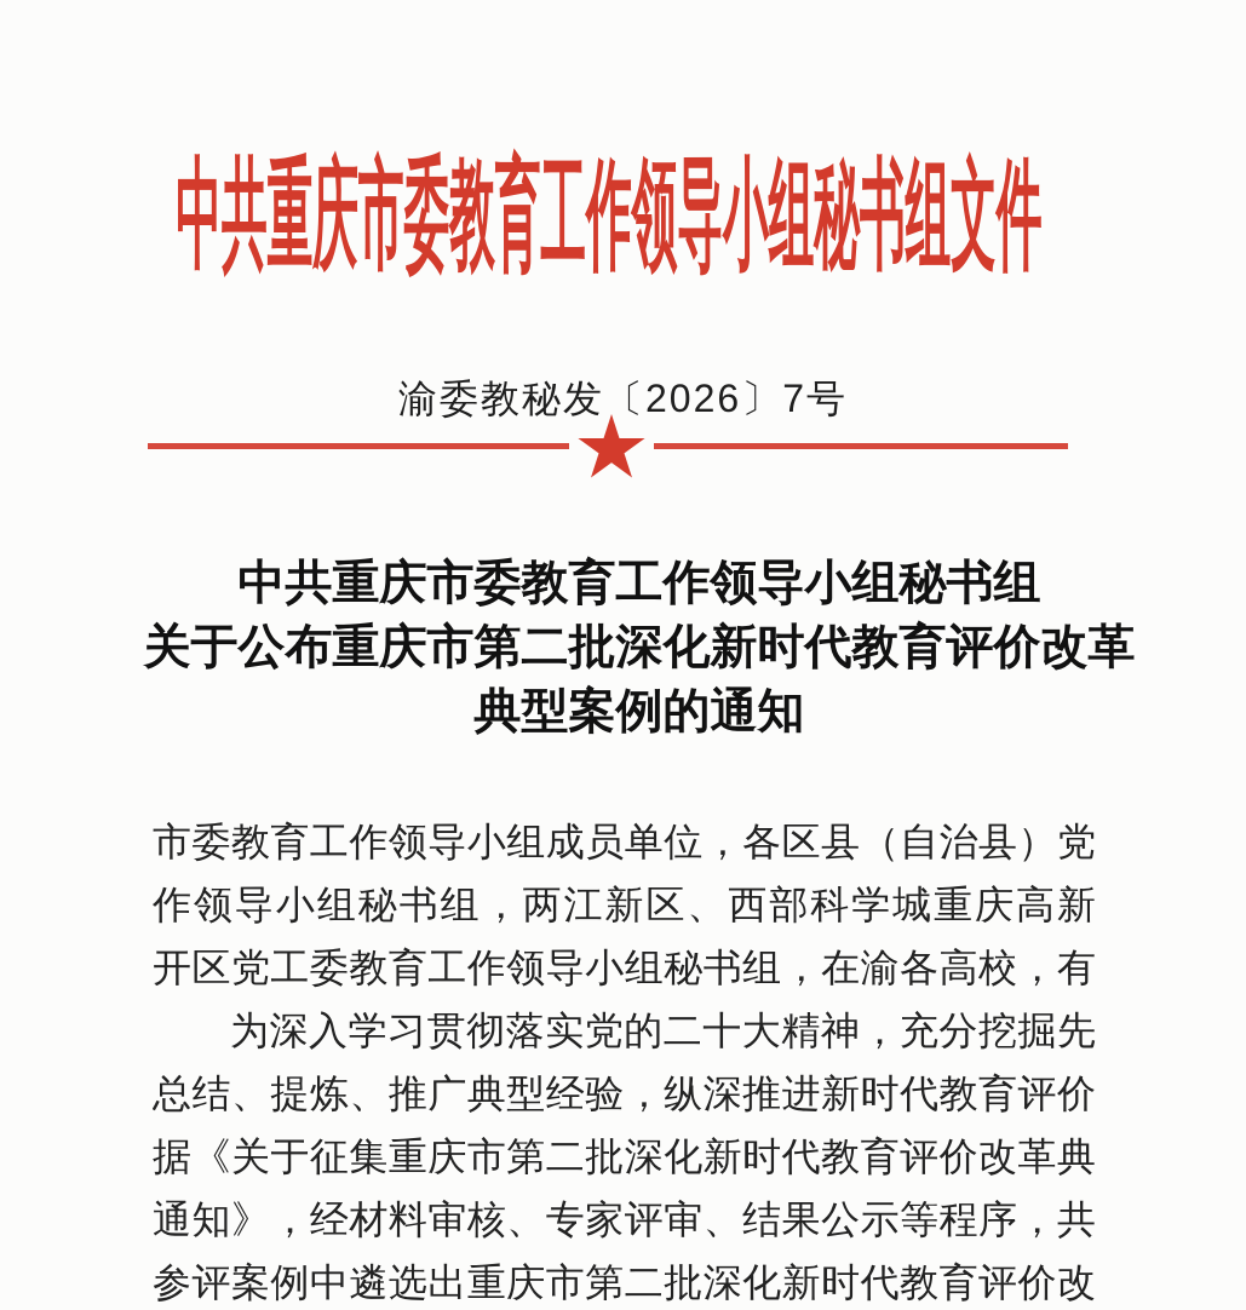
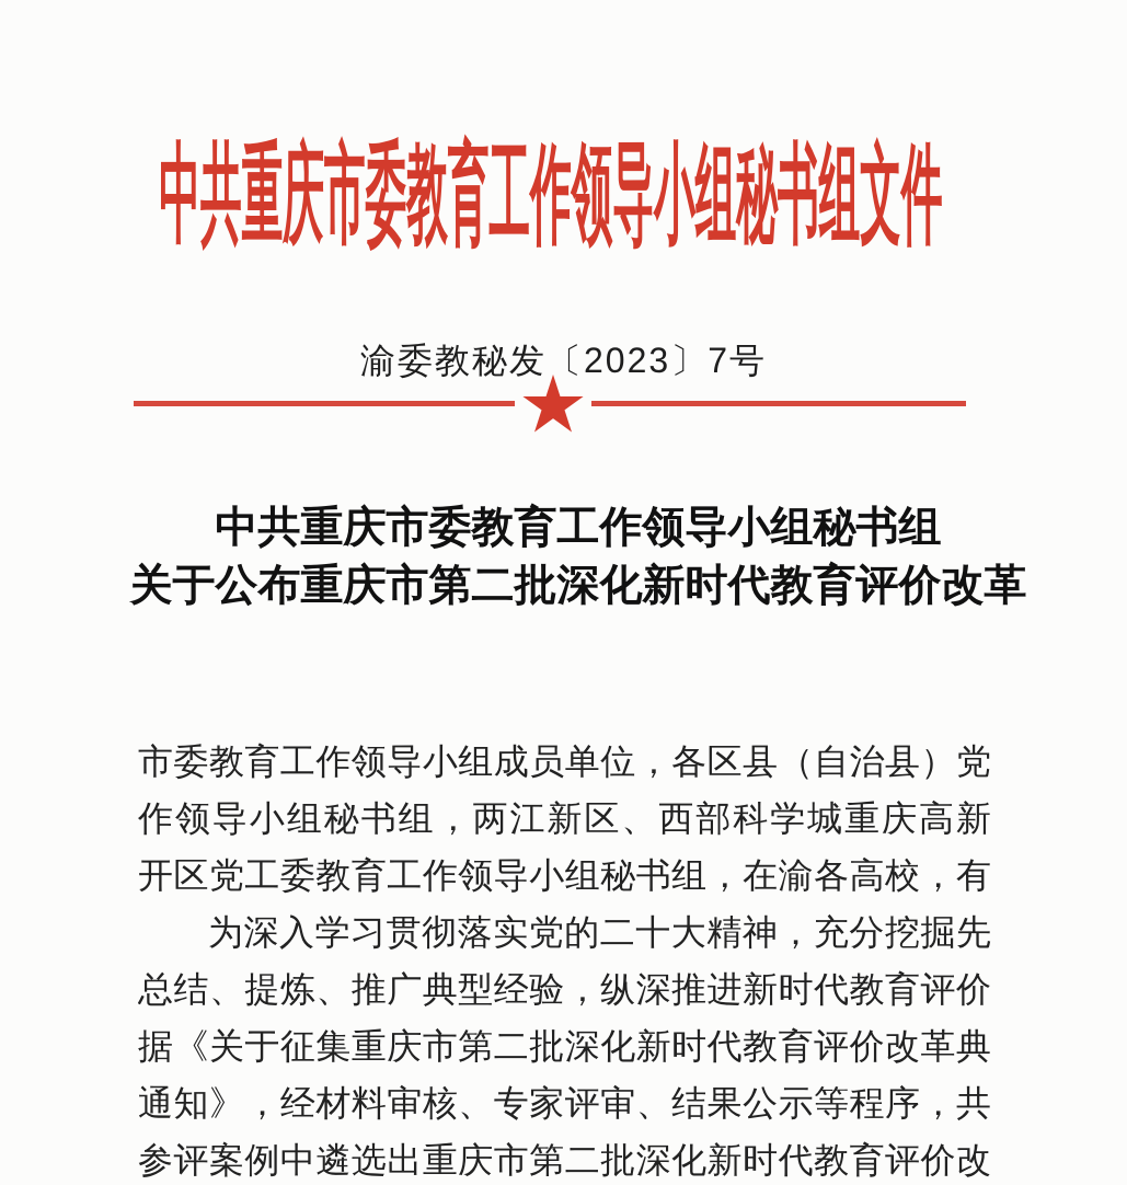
  中共重庆市委教育工作领导小组秘书组文件
- 渝委教秘发〔2026〕7号
+ 渝委教秘发〔2023〕7号
  中共重庆市委教育工作领导小组秘书组
  关于公布重庆市第二批深化新时代教育评价改革
- 典型案例的通知
  市委教育工作领导小组成员单位，各区县（自治县）党
  作领导小组秘书组，两江新区、西部科学城重庆高新
  开区党工委教育工作领导小组秘书组，在渝各高校，有
  为深入学习贯彻落实党的二十大精神，充分挖掘先
  总结、提炼、推广典型经验，纵深推进新时代教育评价
  据《关于征集重庆市第二批深化新时代教育评价改革典
  通知》，经材料审核、专家评审、结果公示等程序，共
  参评案例中遴选出重庆市第二批深化新时代教育评价改
